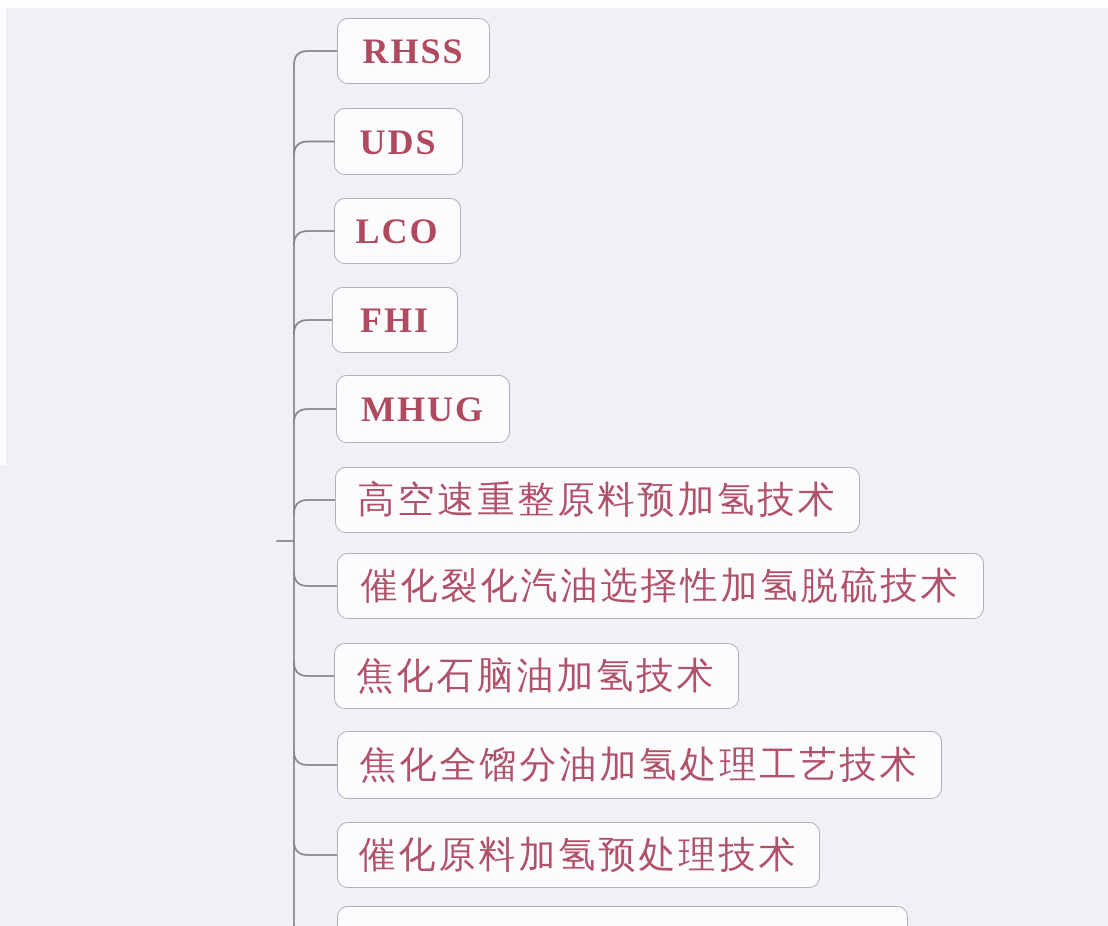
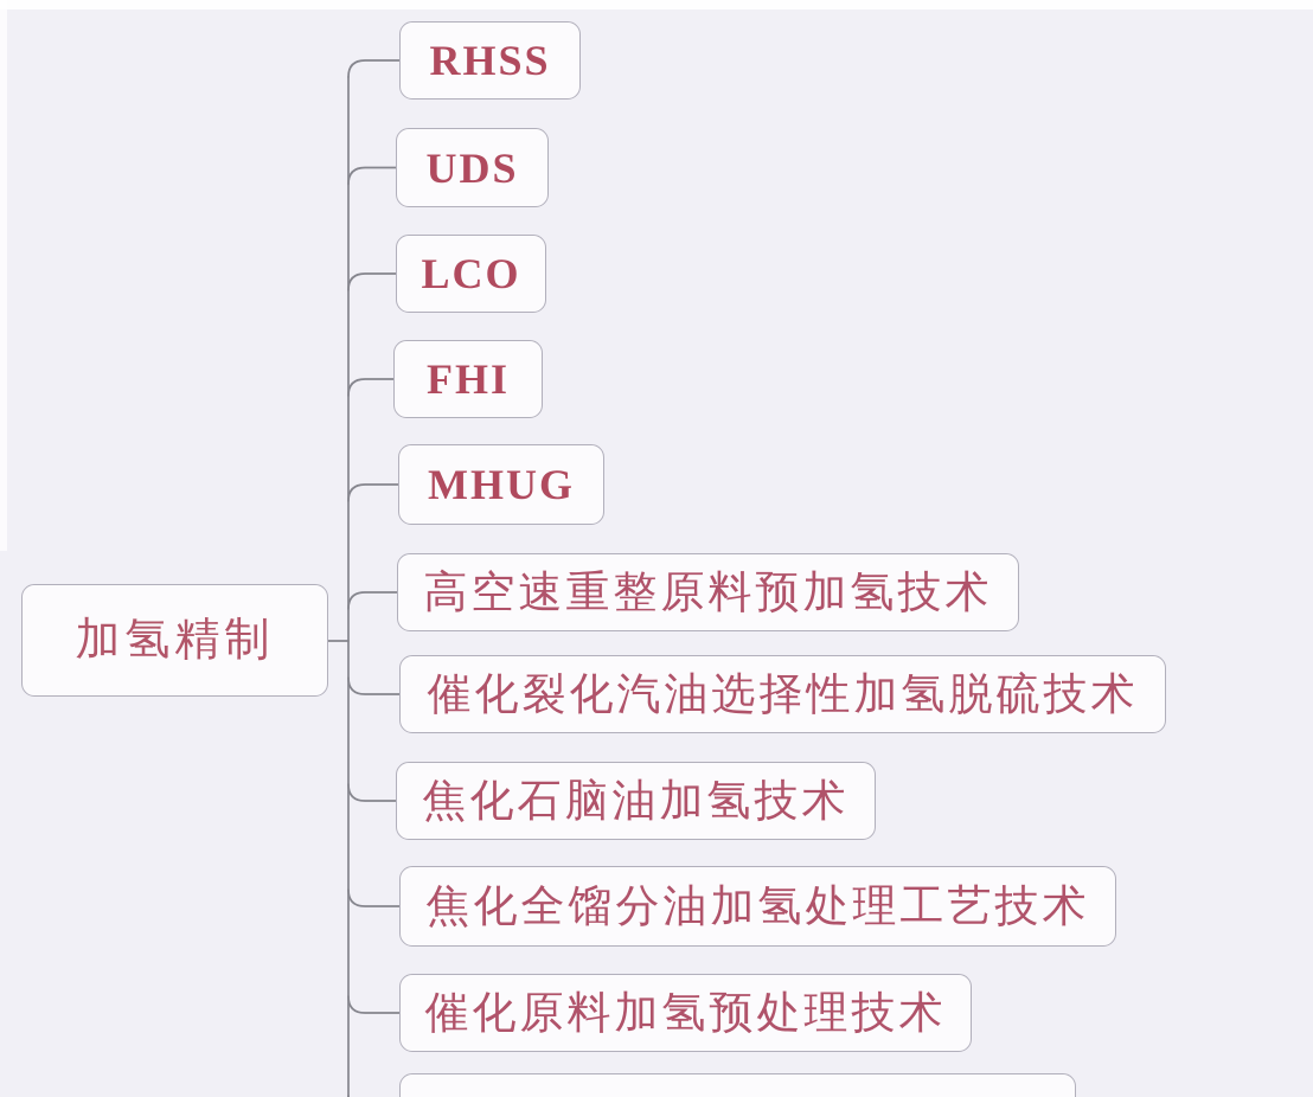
+ 加氢精制
  RHSS
  UDS
  LCO
  FHI
  MHUG
  高空速重整原料预加氢技术
  催化裂化汽油选择性加氢脱硫技术
  焦化石脑油加氢技术
  焦化全馏分油加氢处理工艺技术
  催化原料加氢预处理技术
